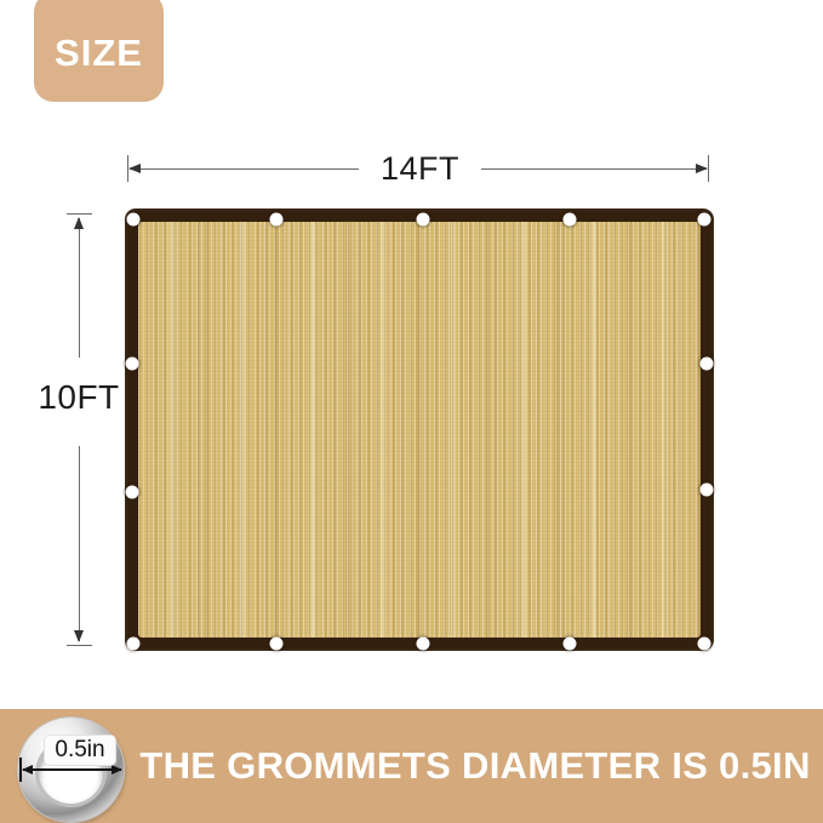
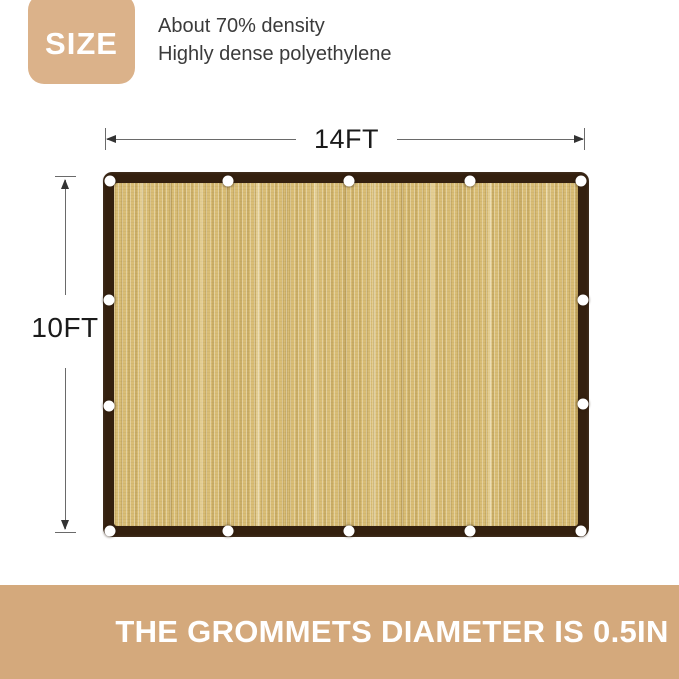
  SIZE
+ About 70% density
+ Highly dense polyethylene
  14FT
  10FT
  THE GROMMETS DIAMETER IS 0.5IN
- 0.5in
